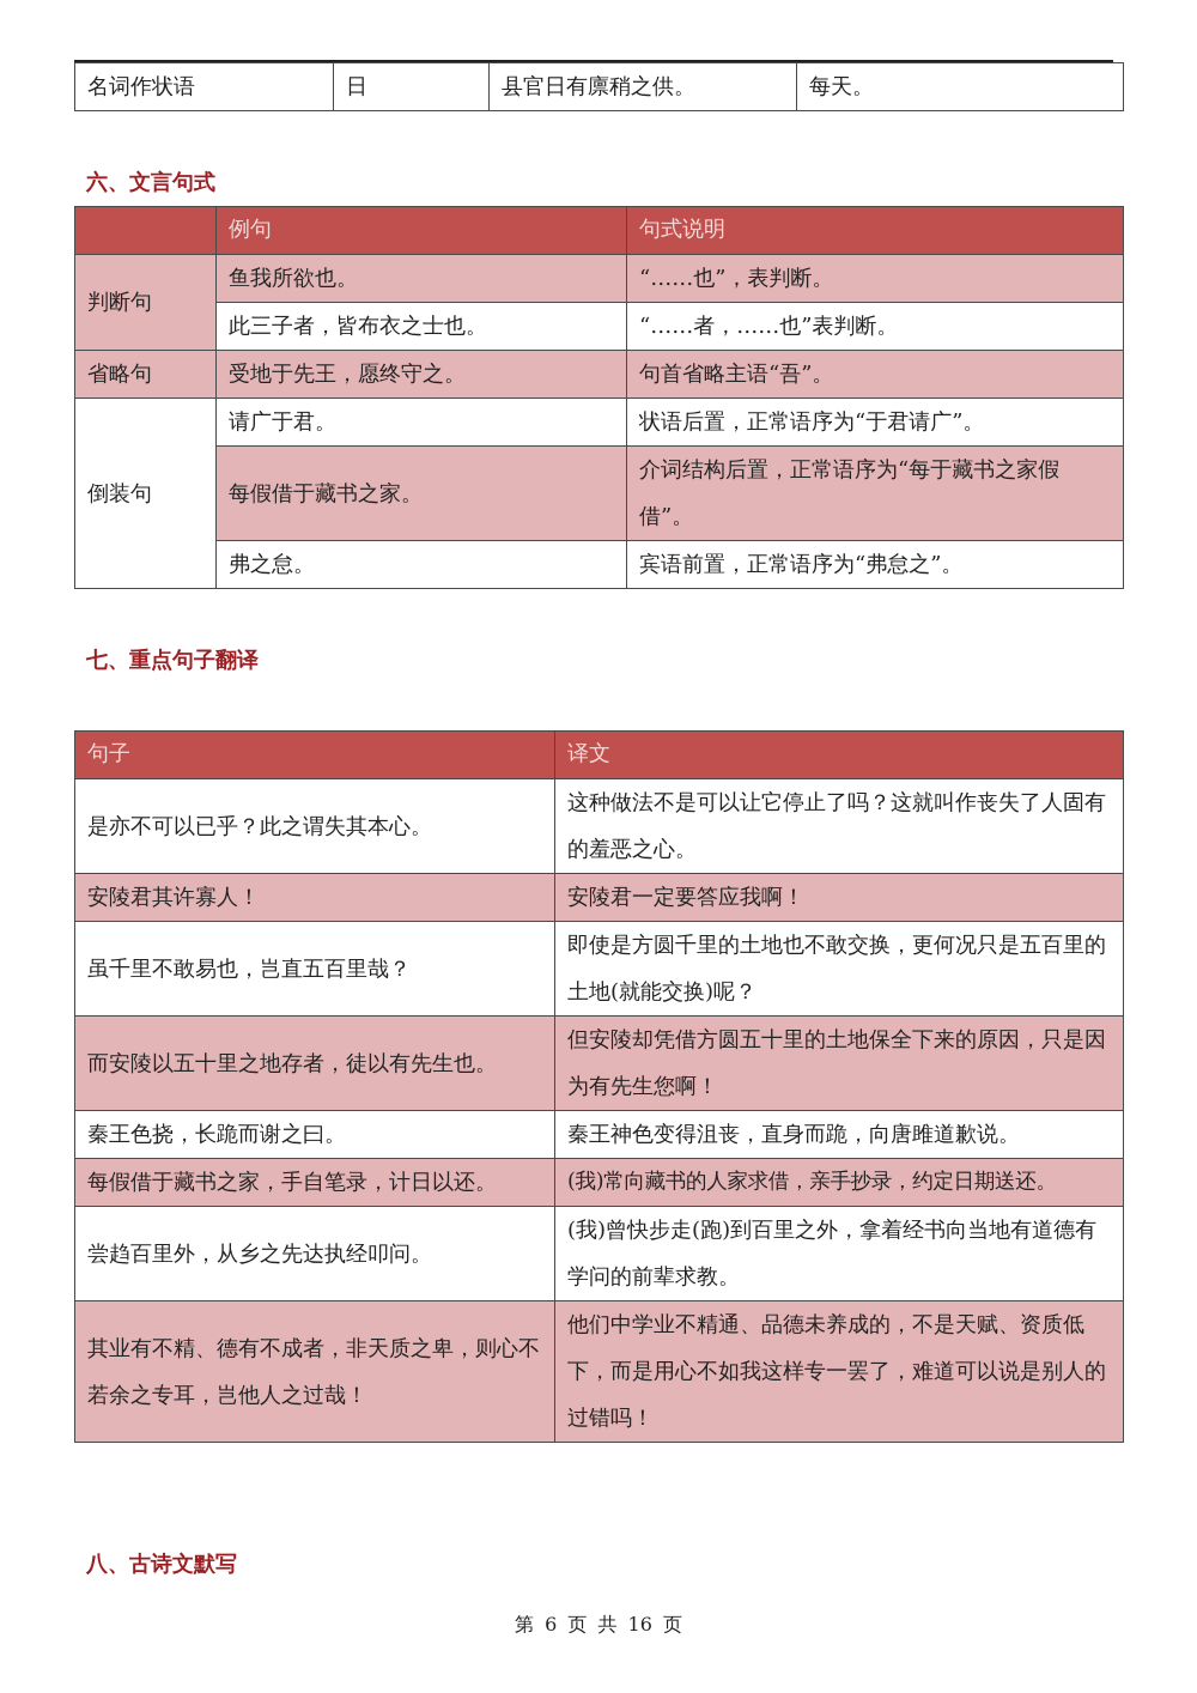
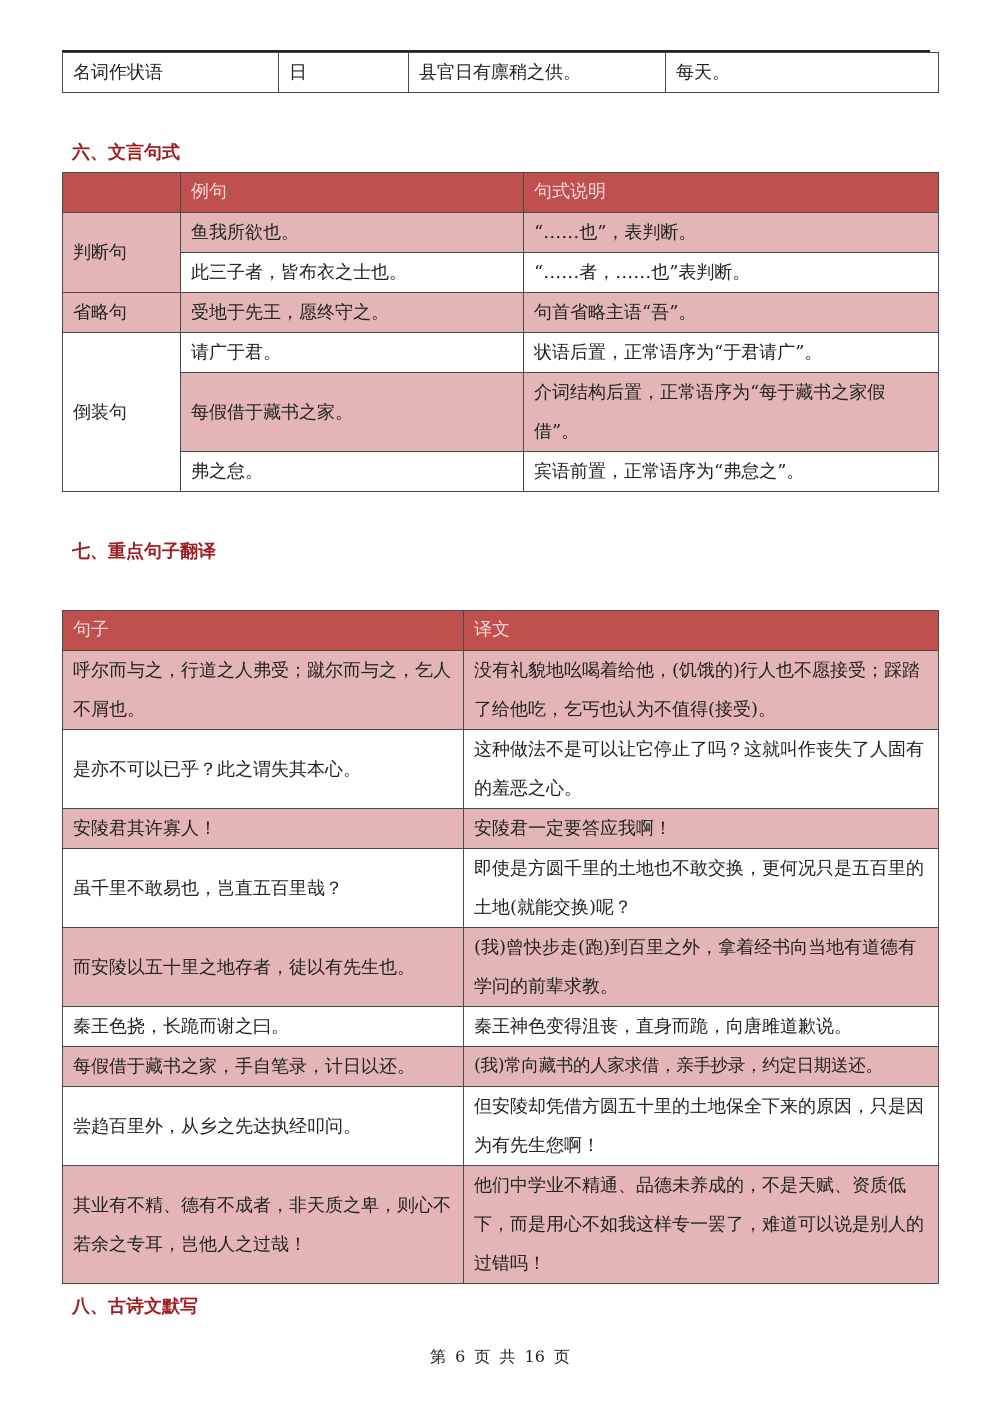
  名词作状语	日	县官日有廪稍之供。	每天。
  六、文言句式
  	例句	句式说明
  判断句	鱼我所欲也。	“……也”，表判断。
  此三子者，皆布衣之士也。	“……者，……也”表判断。
  省略句	受地于先王，愿终守之。	句首省略主语“吾”。
  倒装句	请广于君。	状语后置，正常语序为“于君请广”。
  每假借于藏书之家。	介词结构后置，正常语序为“每于藏书之家假借”。
  弗之怠。	宾语前置，正常语序为“弗怠之”。
  七、重点句子翻译
  句子	译文
+ 呼尔而与之，行道之人弗受；蹴尔而与之，乞人不屑也。	没有礼貌地吆喝着给他，(饥饿的)行人也不愿接受；踩踏了给他吃，乞丐也认为不值得(接受)。
  是亦不可以已乎？此之谓失其本心。	这种做法不是可以让它停止了吗？这就叫作丧失了人固有的羞恶之心。
  安陵君其许寡人！	安陵君一定要答应我啊！
  虽千里不敢易也，岂直五百里哉？	即使是方圆千里的土地也不敢交换，更何况只是五百里的土地(就能交换)呢？
- 而安陵以五十里之地存者，徒以有先生也。	但安陵却凭借方圆五十里的土地保全下来的原因，只是因为有先生您啊！
+ 而安陵以五十里之地存者，徒以有先生也。	(我)曾快步走(跑)到百里之外，拿着经书向当地有道德有学问的前辈求教。
  秦王色挠，长跪而谢之曰。	秦王神色变得沮丧，直身而跪，向唐雎道歉说。
  每假借于藏书之家，手自笔录，计日以还。	(我)常向藏书的人家求借，亲手抄录，约定日期送还。
- 尝趋百里外，从乡之先达执经叩问。	(我)曾快步走(跑)到百里之外，拿着经书向当地有道德有学问的前辈求教。
+ 尝趋百里外，从乡之先达执经叩问。	但安陵却凭借方圆五十里的土地保全下来的原因，只是因为有先生您啊！
  其业有不精、德有不成者，非天质之卑，则心不若余之专耳，岂他人之过哉！	他们中学业不精通、品德未养成的，不是天赋、资质低下，而是用心不如我这样专一罢了，难道可以说是别人的过错吗！
  八、古诗文默写
  第 6 页 共 16 页
